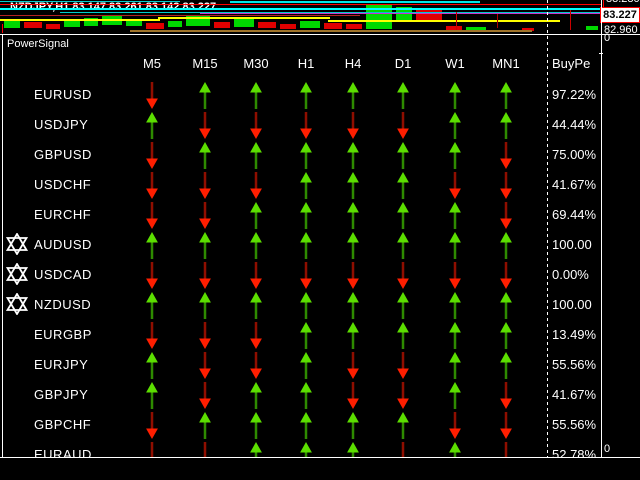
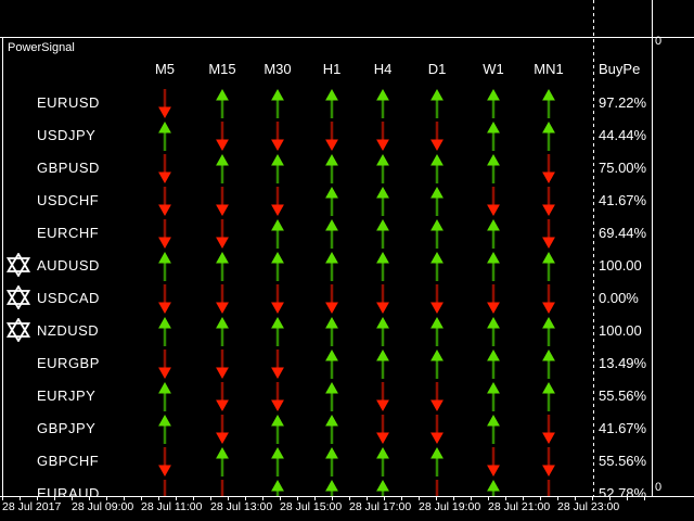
- NZDJPY,H1 83.147 83.261 83.142 83.227
- 83.227
- 82.960
  PowerSignal
  M5
  M15
  M30
  H1
  H4
  D1
  W1
  MN1
  BuyPe
  EURUSD
  97.22%
  USDJPY
  44.44%
  GBPUSD
  75.00%
  USDCHF
  41.67%
  EURCHF
  69.44%
  AUDUSD
  100.00
  USDCAD
  0.00%
  NZDUSD
  100.00
  EURGBP
  13.49%
  EURJPY
  55.56%
  GBPJPY
  41.67%
  GBPCHF
  55.56%
  EURAUD
  52.78%
  0
  0
+ 28 Jul 2017
+ 28 Jul 09:00
+ 28 Jul 11:00
+ 28 Jul 13:00
+ 28 Jul 15:00
+ 28 Jul 17:00
+ 28 Jul 19:00
+ 28 Jul 21:00
+ 28 Jul 23:00
